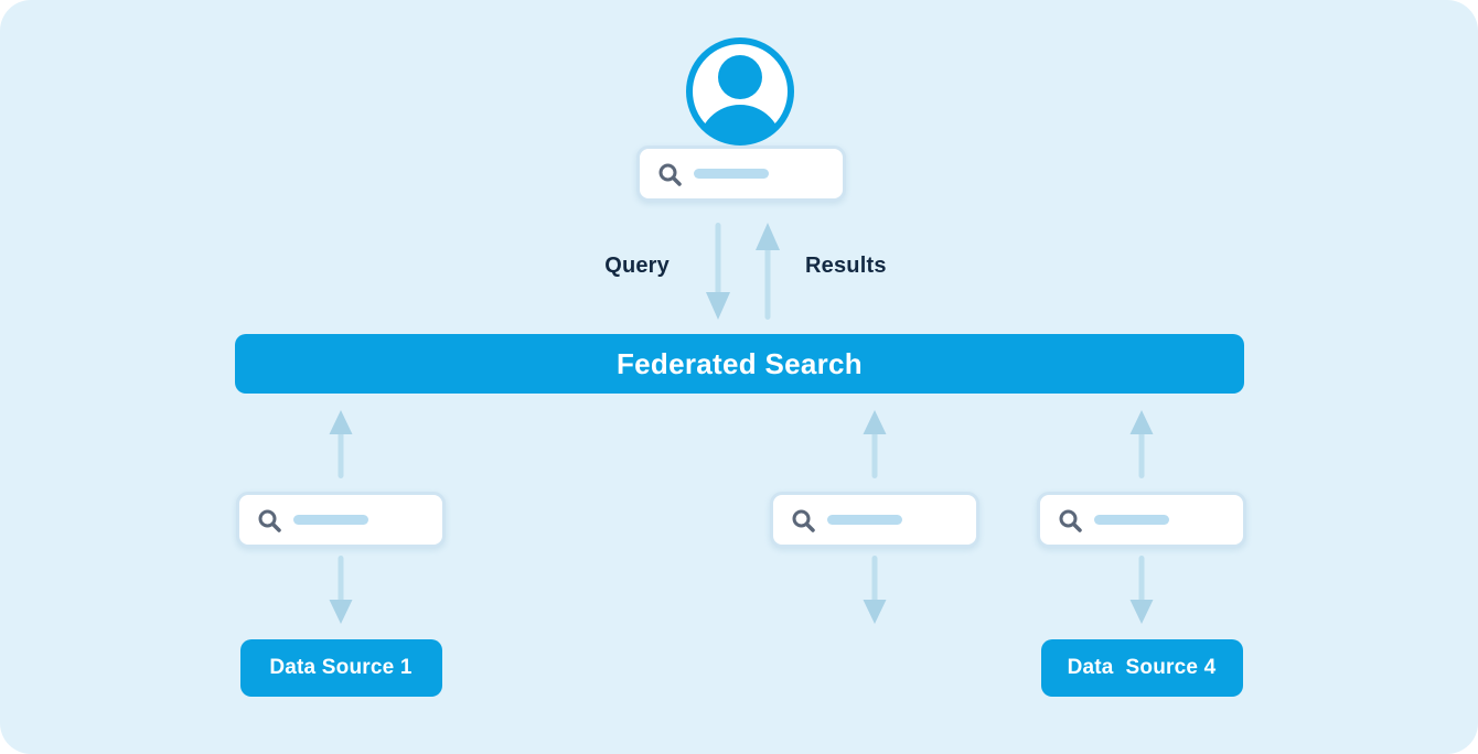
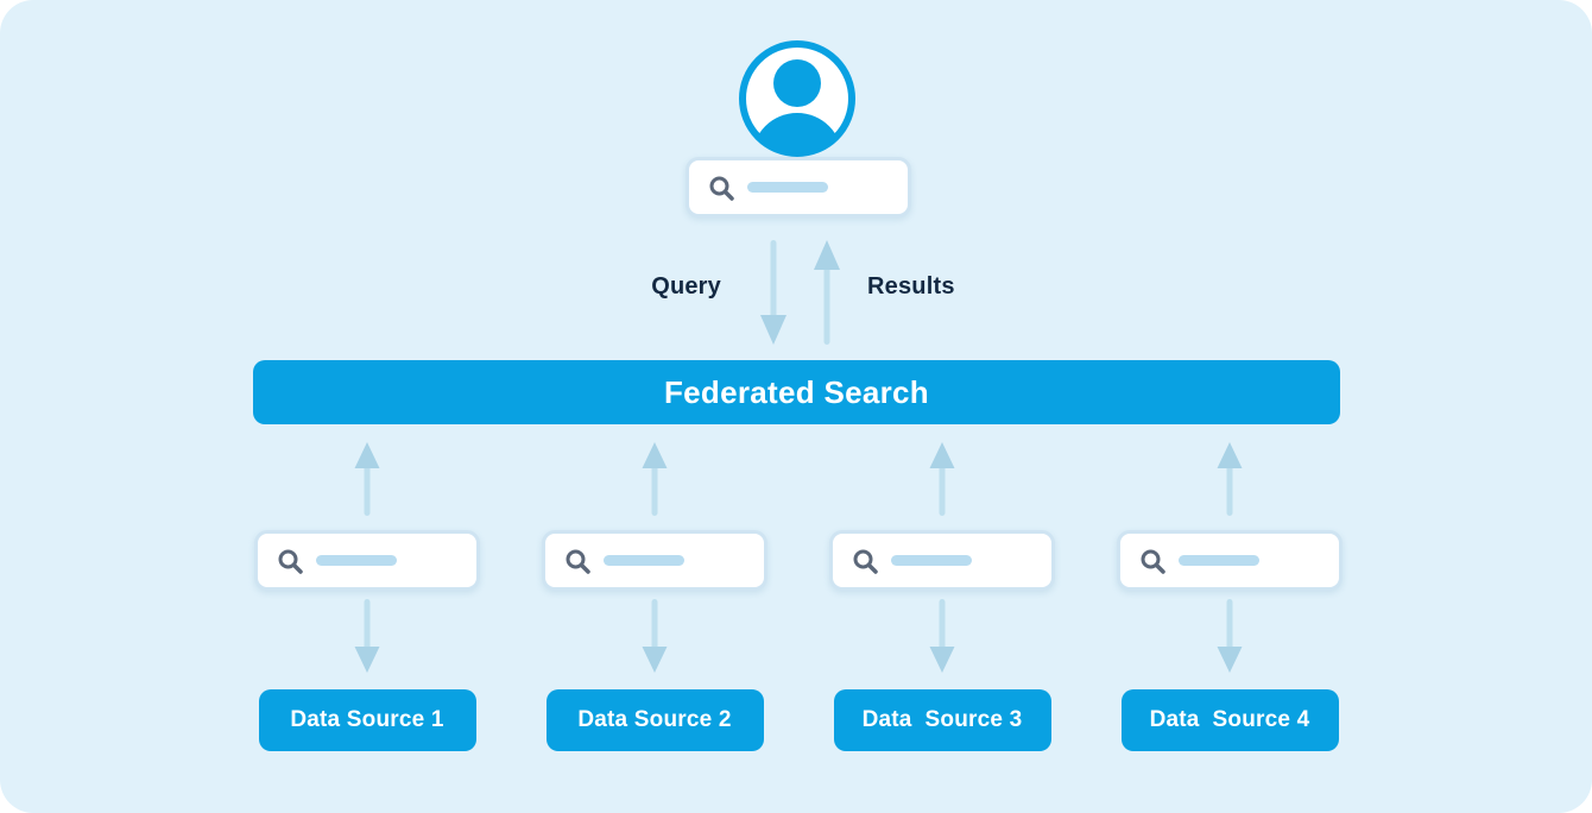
  Query
  Results
  Federated Search
  Data Source 1
+ Data Source 2
+ Data Source 3
  Data Source 4
